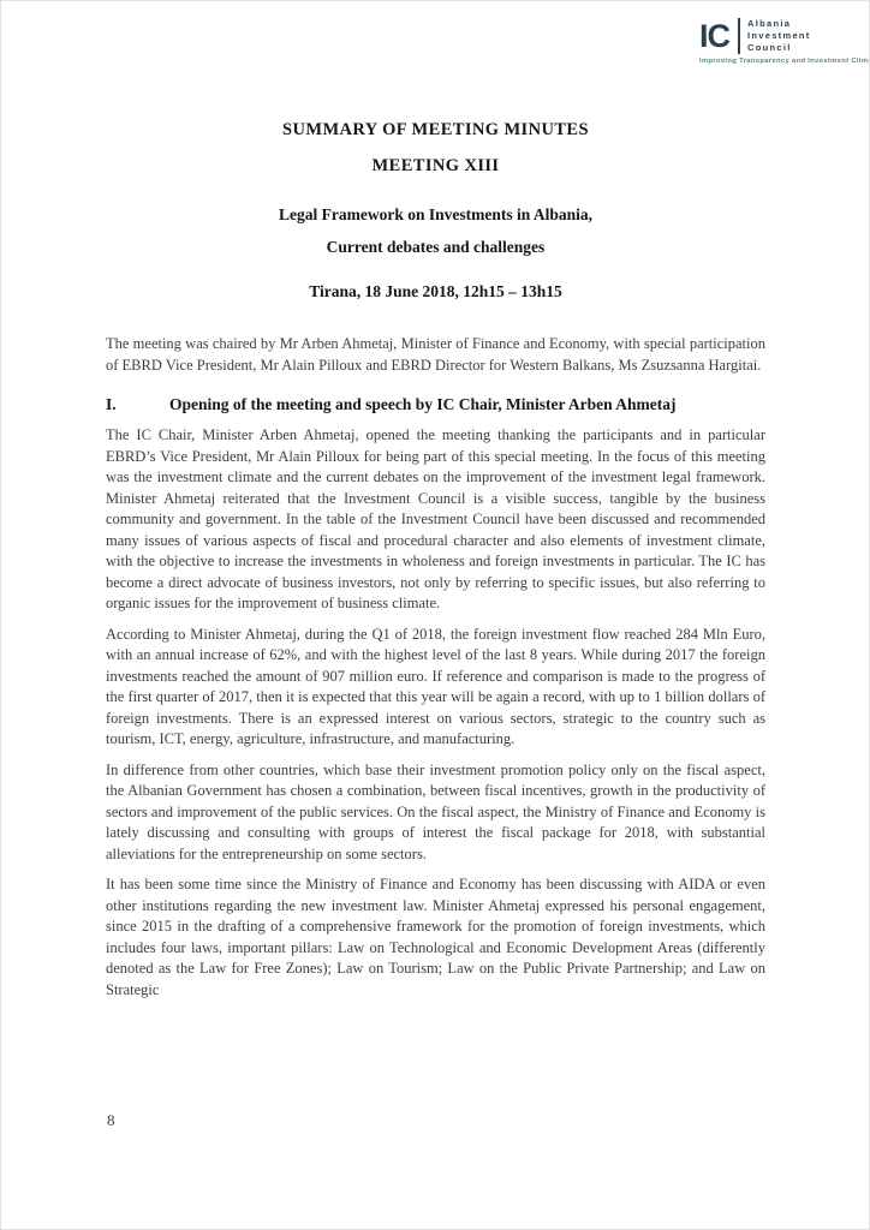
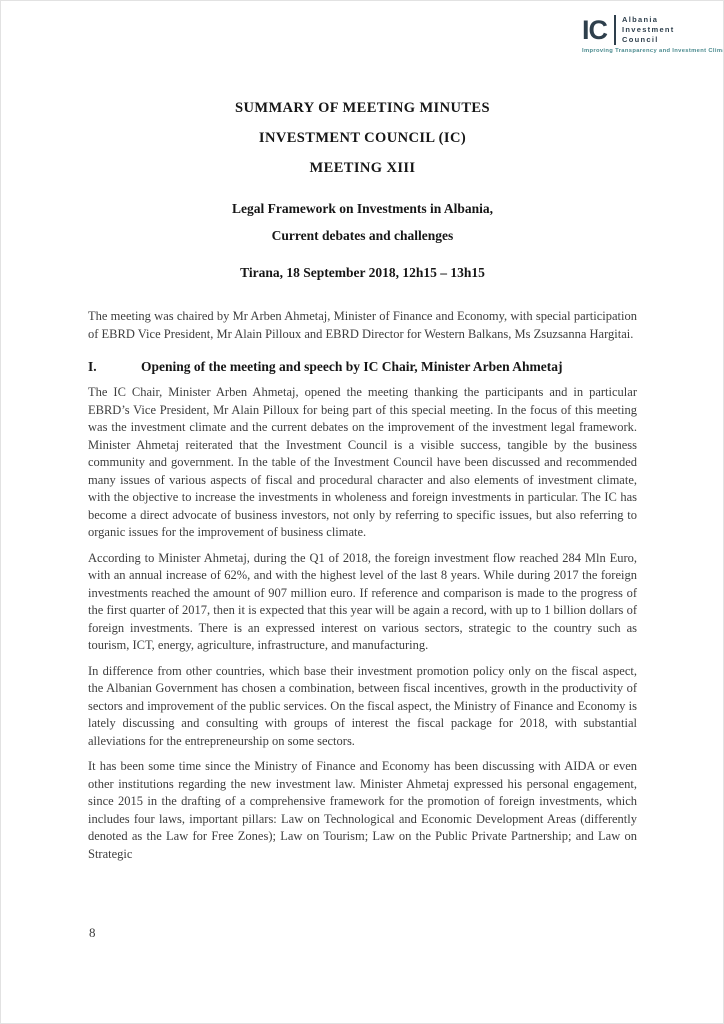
  IC
  Albania
  Investment
  Council
  SUMMARY OF MEETING MINUTES
+ INVESTMENT COUNCIL (IC)
  MEETING XIII
  Legal Framework on Investments in Albania,
  Current debates and challenges
- Tirana, 18 June 2018, 12h15 – 13h15
+ Tirana, 18 September 2018, 12h15 – 13h15
  The meeting was chaired by Mr Arben Ahmetaj, Minister of Finance and Economy, with special participation of EBRD Vice President, Mr Alain Pilloux and EBRD Director for Western Balkans, Ms Zsuzsanna Hargitai.
  I.
  Opening of the meeting and speech by IC Chair, Minister Arben Ahmetaj
  The IC Chair, Minister Arben Ahmetaj, opened the meeting thanking the participants and in particular EBRD’s Vice President, Mr Alain Pilloux for being part of this special meeting. In the focus of this meeting was the investment climate and the current debates on the improvement of the investment legal framework. Minister Ahmetaj reiterated that the Investment Council is a visible success, tangible by the business community and government. In the table of the Investment Council have been discussed and recommended many issues of various aspects of fiscal and procedural character and also elements of investment climate, with the objective to increase the investments in wholeness and foreign investments in particular. The IC has become a direct advocate of business investors, not only by referring to specific issues, but also referring to organic issues for the improvement of business climate.
  According to Minister Ahmetaj, during the Q1 of 2018, the foreign investment flow reached 284 Mln Euro, with an annual increase of 62%, and with the highest level of the last 8 years. While during 2017 the foreign investments reached the amount of 907 million euro. If reference and comparison is made to the progress of the first quarter of 2017, then it is expected that this year will be again a record, with up to 1 billion dollars of foreign investments. There is an expressed interest on various sectors, strategic to the country such as tourism, ICT, energy, agriculture, infrastructure, and manufacturing.
  In difference from other countries, which base their investment promotion policy only on the fiscal aspect, the Albanian Government has chosen a combination, between fiscal incentives, growth in the productivity of sectors and improvement of the public services. On the fiscal aspect, the Ministry of Finance and Economy is lately discussing and consulting with groups of interest the fiscal package for 2018, with substantial alleviations for the entrepreneurship on some sectors.
  It has been some time since the Ministry of Finance and Economy has been discussing with AIDA or even other institutions regarding the new investment law. Minister Ahmetaj expressed his personal engagement, since 2015 in the drafting of a comprehensive framework for the promotion of foreign investments, which includes four laws, important pillars: Law on Technological and Economic Development Areas (differently denoted as the Law for Free Zones); Law on Tourism; Law on the Public Private Partnership; and Law on Strategic
  8
